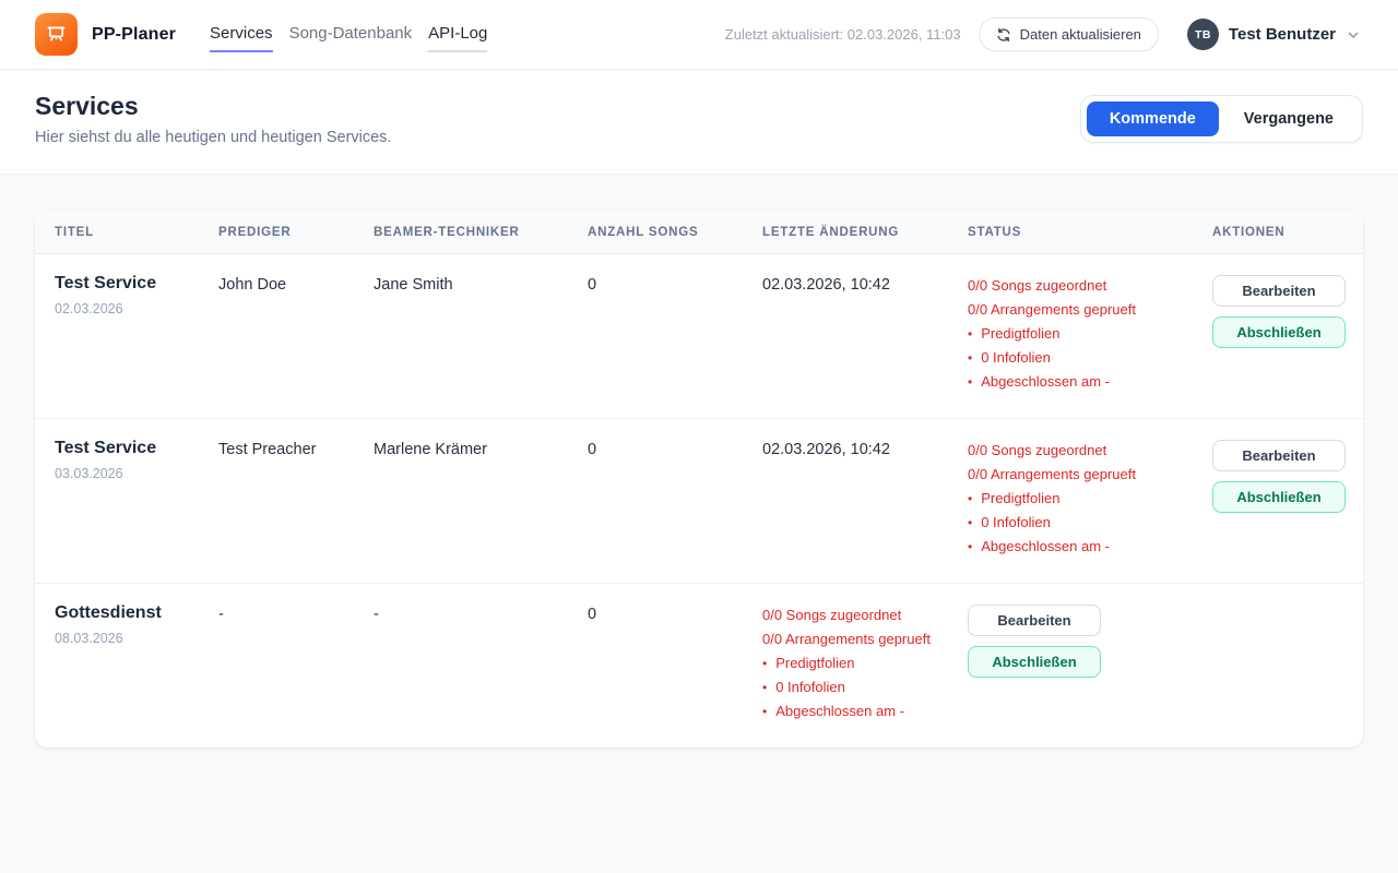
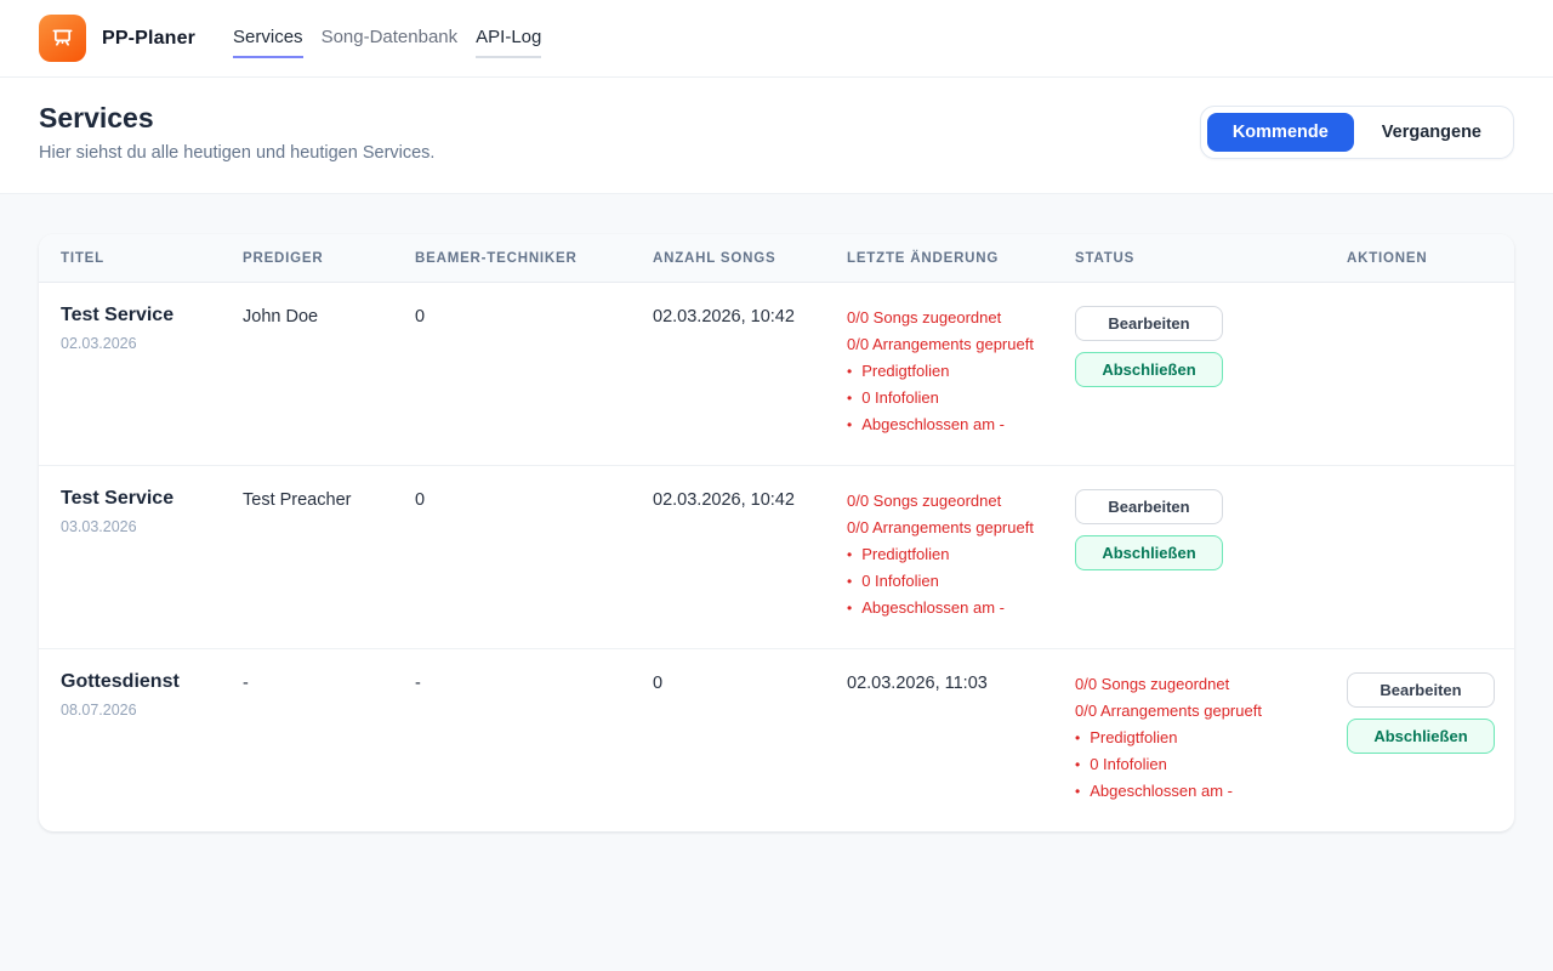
  PP-Planer
  Services
  Song-Datenbank
  API-Log
- Zuletzt aktualisiert: 02.03.2026, 11:03
- Daten aktualisieren
- TB
- Test Benutzer
  Services
  Hier siehst du alle heutigen und heutigen Services.
  Kommende
  Vergangene
  TITEL
  PREDIGER
  BEAMER-TECHNIKER
  ANZAHL SONGS
  LETZTE ÄNDERUNG
  STATUS
  AKTIONEN
  Test Service
  02.03.2026
  John Doe
- Jane Smith
  0
  02.03.2026, 10:42
  0/0 Songs zugeordnet
  0/0 Arrangements geprueft
  Predigtfolien
  0 Infofolien
  Abgeschlossen am -
  Bearbeiten
  Abschließen
  Test Service
  03.03.2026
  Test Preacher
- Marlene Krämer
  0
  02.03.2026, 10:42
  0/0 Songs zugeordnet
  0/0 Arrangements geprueft
  Predigtfolien
  0 Infofolien
  Abgeschlossen am -
  Bearbeiten
  Abschließen
  Gottesdienst
- 08.03.2026
+ 08.07.2026
  -
  -
  0
+ 02.03.2026, 11:03
  0/0 Songs zugeordnet
  0/0 Arrangements geprueft
  Predigtfolien
  0 Infofolien
  Abgeschlossen am -
  Bearbeiten
  Abschließen
